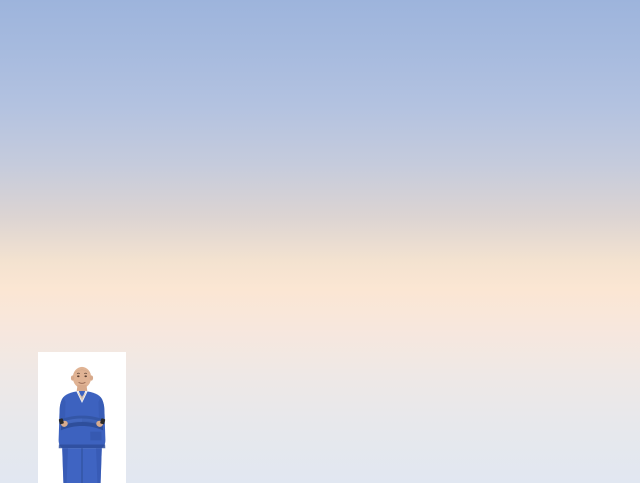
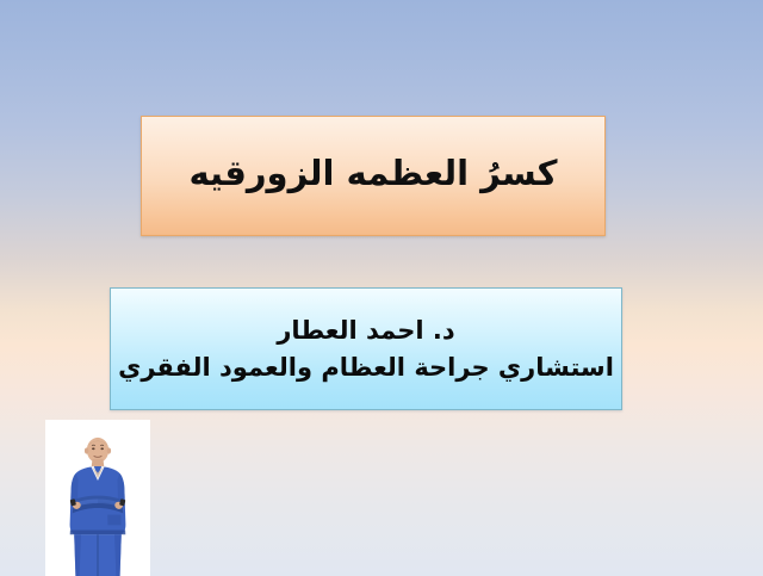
+ كسرُ العظمه الزورقيه
+ د. احمد العطار
+ استشاري جراحة العظام والعمود الفقري
